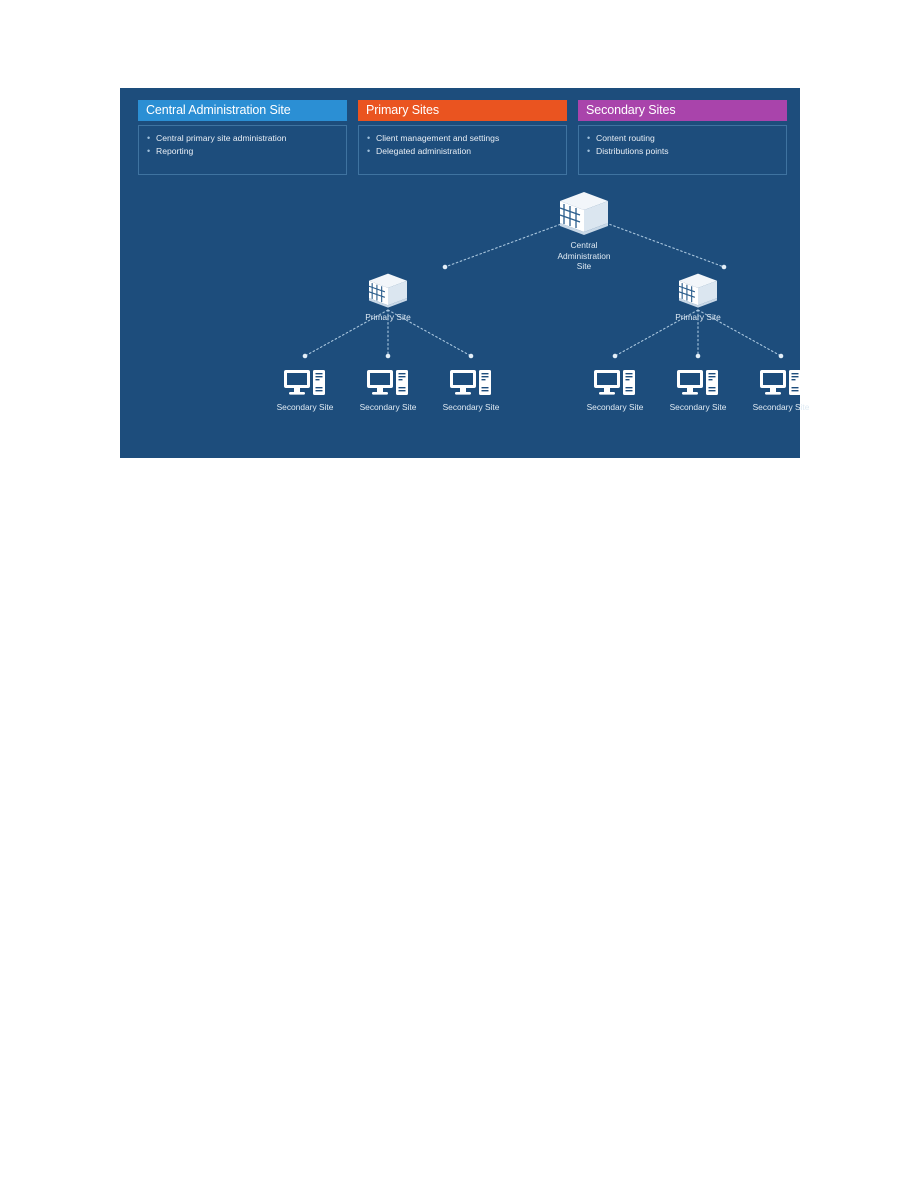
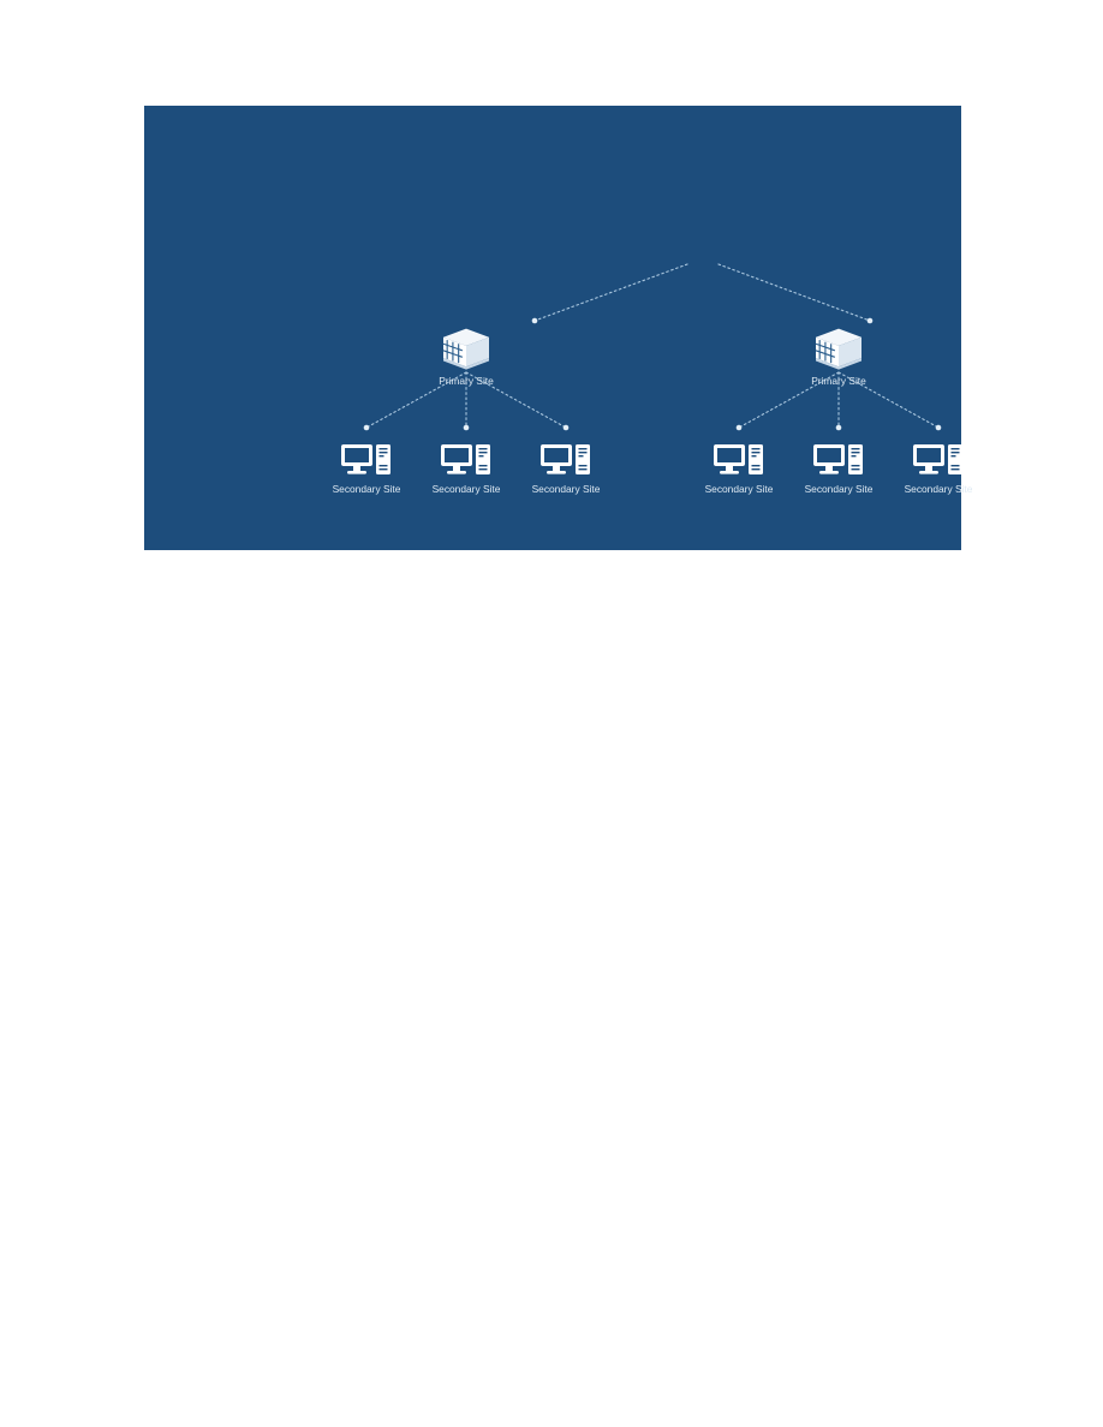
- Central Administration Site
- Central primary site administration
- Reporting
- Primary Sites
- Client management and settings
- Delegated administration
- Secondary Sites
- Content routing
- Distributions points
- Central
- Administration
- Site
  Primary Site
  Primary Site
  Secondary Site
  Secondary Site
  Secondary Site
  Secondary Site
  Secondary Site
  Secondary Site
